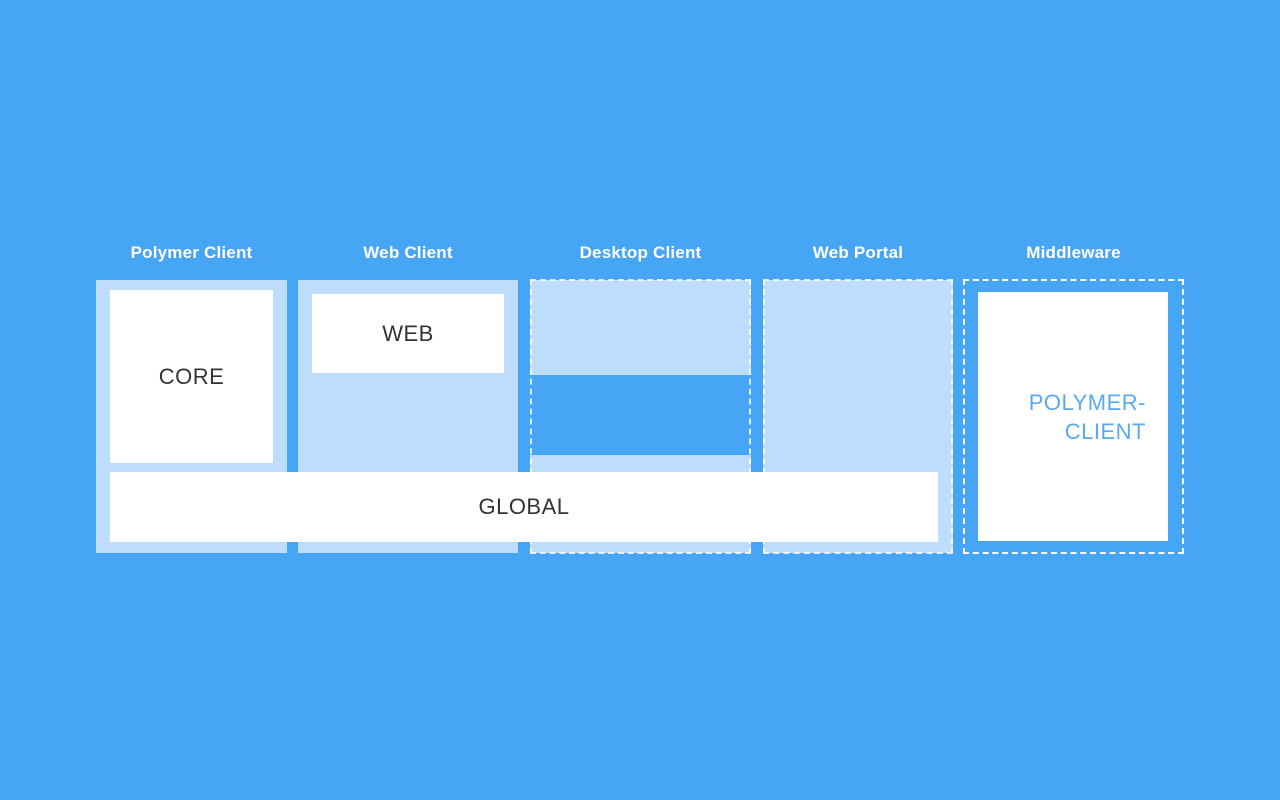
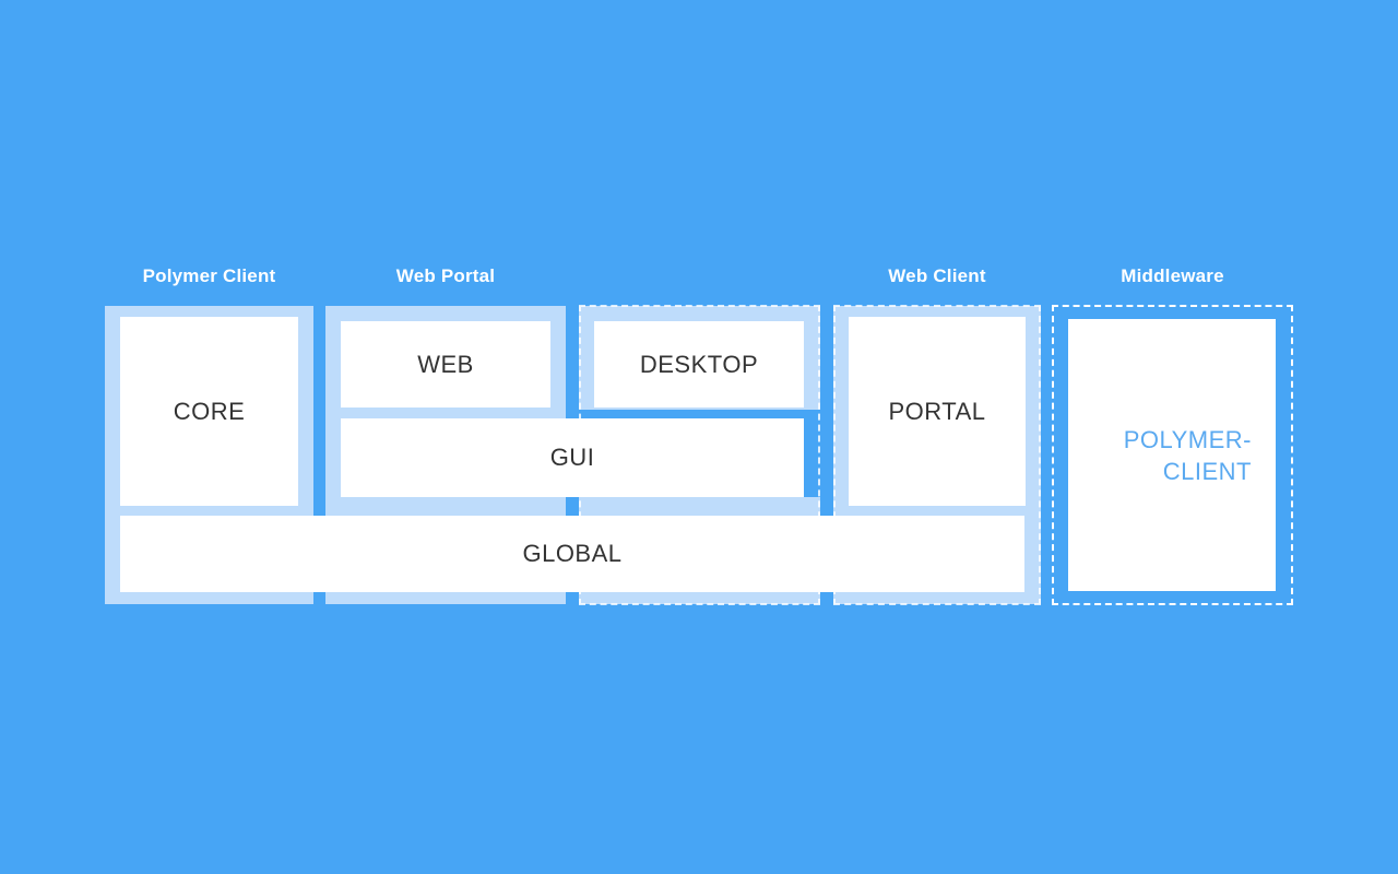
  Polymer Client
- Web Client
+ Web Portal
- Desktop Client
- Web Portal
+ Web Client
  Middleware
  CORE
  WEB
+ DESKTOP
+ PORTAL
+ GUI
  GLOBAL
  POLYMER-
  CLIENT
